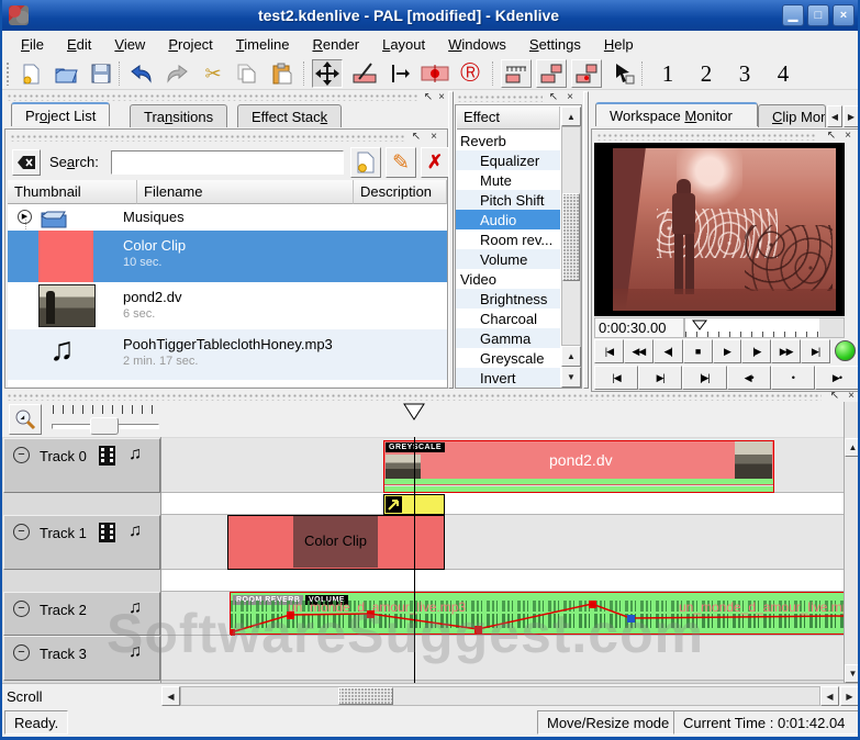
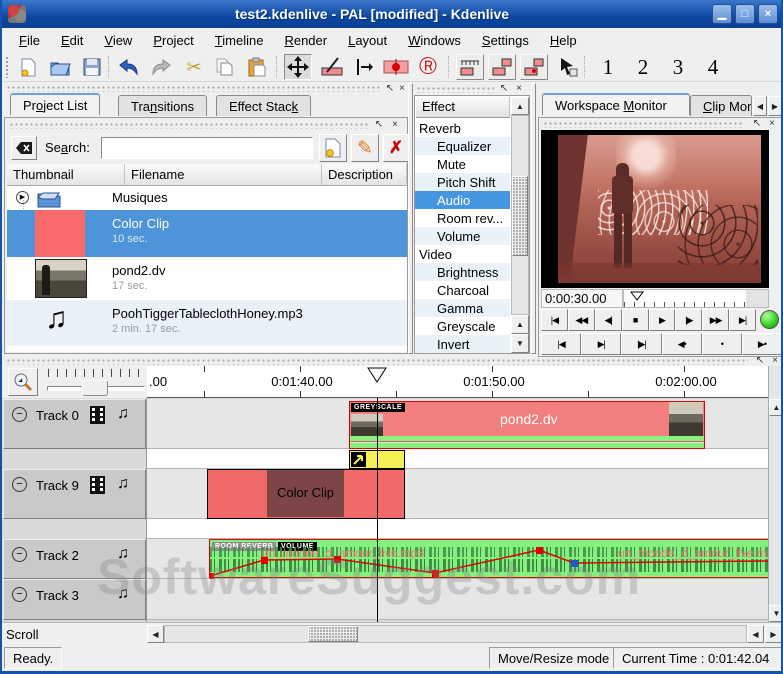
  test2.kdenlive - PAL [modified] - Kdenlive
  ▁
  □
  ×
  File
  Edit
  View
  Project
  Timeline
  Render
  Layout
  Windows
  Settings
  Help
  ✂
  Ⓡ
  1
  2
  3
  4
  ↖
  ×
  Project List
  Transitions
  Effect Stack
  ↖
  ×
  Search:
  ✎
  ✗
  Thumbnail
  Filename
  Description
  Musiques
  Color Clip
  10 sec.
  pond2.dv
- 6 sec.
+ 17 sec.
  ♫
  PoohTiggerTableclothHoney.mp3
  2 min. 17 sec.
  ↖
  ×
  Effect
  Reverb
  Equalizer
  Mute
  Pitch Shift
  Audio
  Room rev...
  Volume
  Video
  Brightness
  Charcoal
  Gamma
  Greyscale
  Invert
  ▲
  ▲
  ▼
  Workspace Monitor
  Clip Mon
  ◀
  ▶
  ↖
  ×
  0:00:30.00
  |◀
  ◀◀
  ◀|
  ■
  ▶
  |▶
  ▶▶
  ▶|
  |◀
  ▶|
  |▶|
  ◀•
  •
  ▶•
  ↖
  ×
+ .00
+ 0:01:40.00
+ 0:01:50.00
+ 0:02:00.00
  −
  Track 0
  ♫
  −
- Track 1
+ Track 9
  ♫
  −
  Track 2
  ♫
  −
  Track 3
  ♫
  pond2.dv
  Color Clip
  un_monde_d_amourlive.mp3
  un_monde_d_amour_live.m
  SoftwareSuggest.com
  ▲
  ▼
  Scroll
  ◀
  ◀
  ▶
  Ready.
  Move/Resize mode
  Current Time : 0:01:42.04
